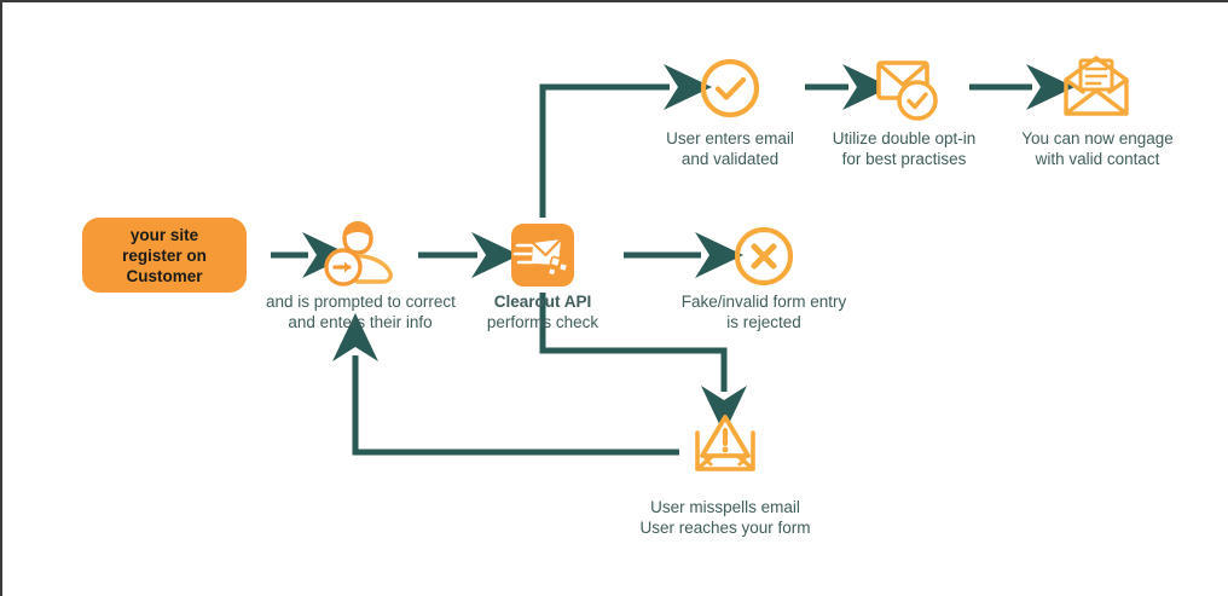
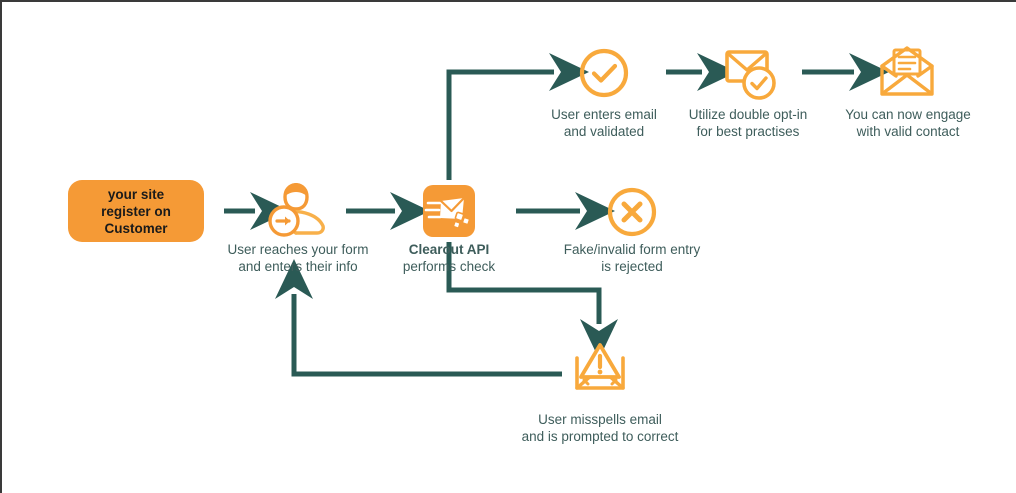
  your site
  register on
  Customer
- and is prompted to correct
+ User reaches your form
  and enters their info
  Clearout API
  performs check
  User enters email
  and validated
  Utilize double opt-in
  for best practises
  You can now engage
  with valid contact
  Fake/invalid form entry
  is rejected
  User misspells email
- User reaches your form
+ and is prompted to correct
